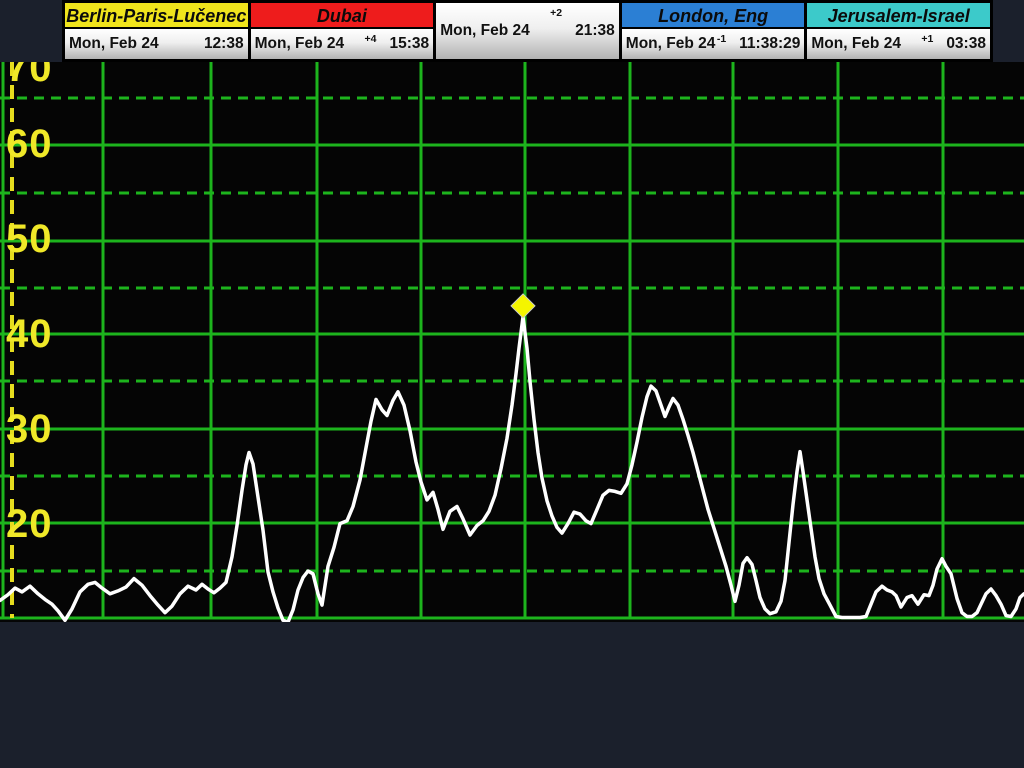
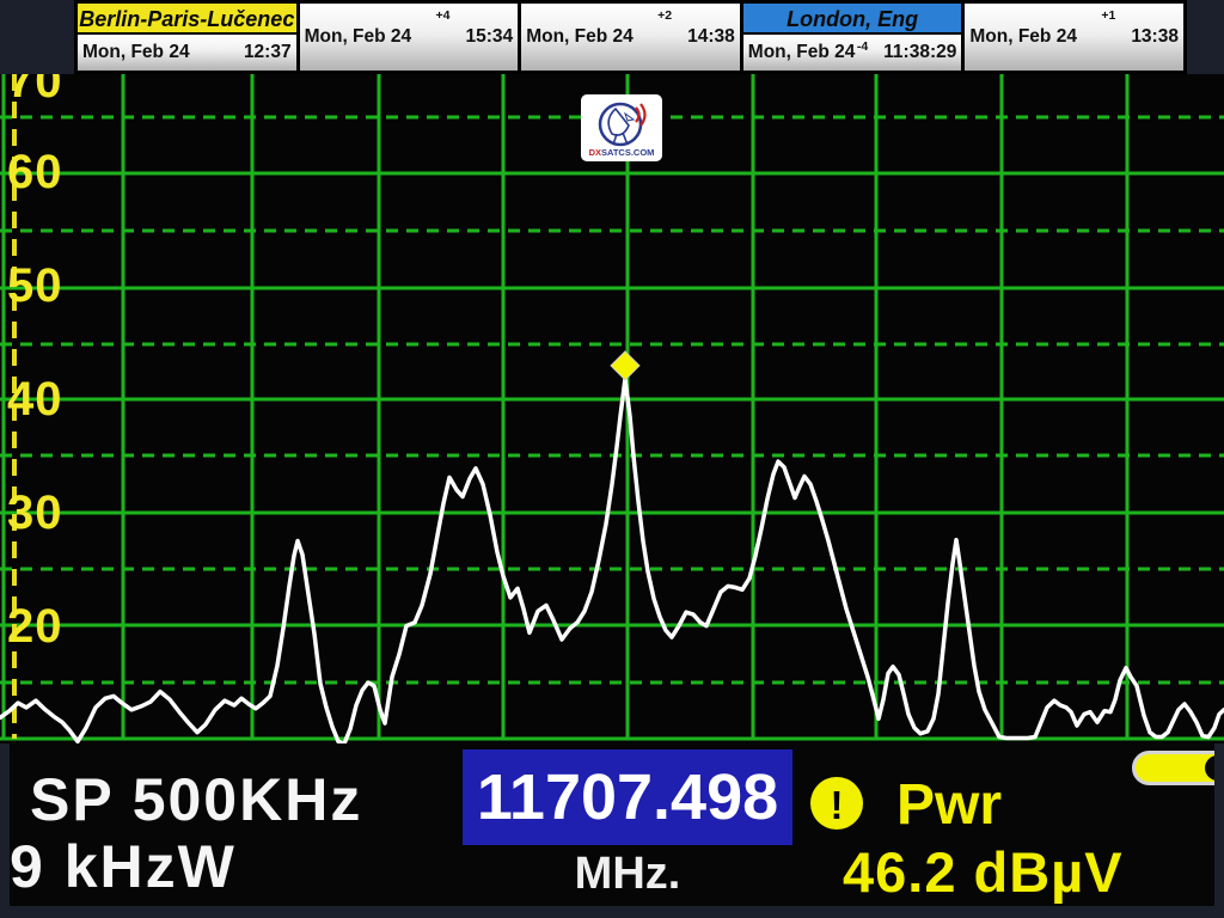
  Berlin-Paris-Lučenec
  Mon, Feb 24
- 12:38
+ 12:37
- Dubai
  Mon, Feb 24
  +4
- 15:38
+ 15:34
  Mon, Feb 24
  +2
- 21:38
+ 14:38
  London, Eng
  Mon, Feb 24
- -1
+ -4
  11:38:29
- Jerusalem-Israel
  Mon, Feb 24
  +1
- 03:38
+ 13:38
  70
  60
  50
  40
  30
  20
+ DXSATCS.COM
+ SP 500KHz
+ 9 kHzW
+ 11707.498
+ MHz.
+ !
+ Pwr
+ 46.2 dBµV
